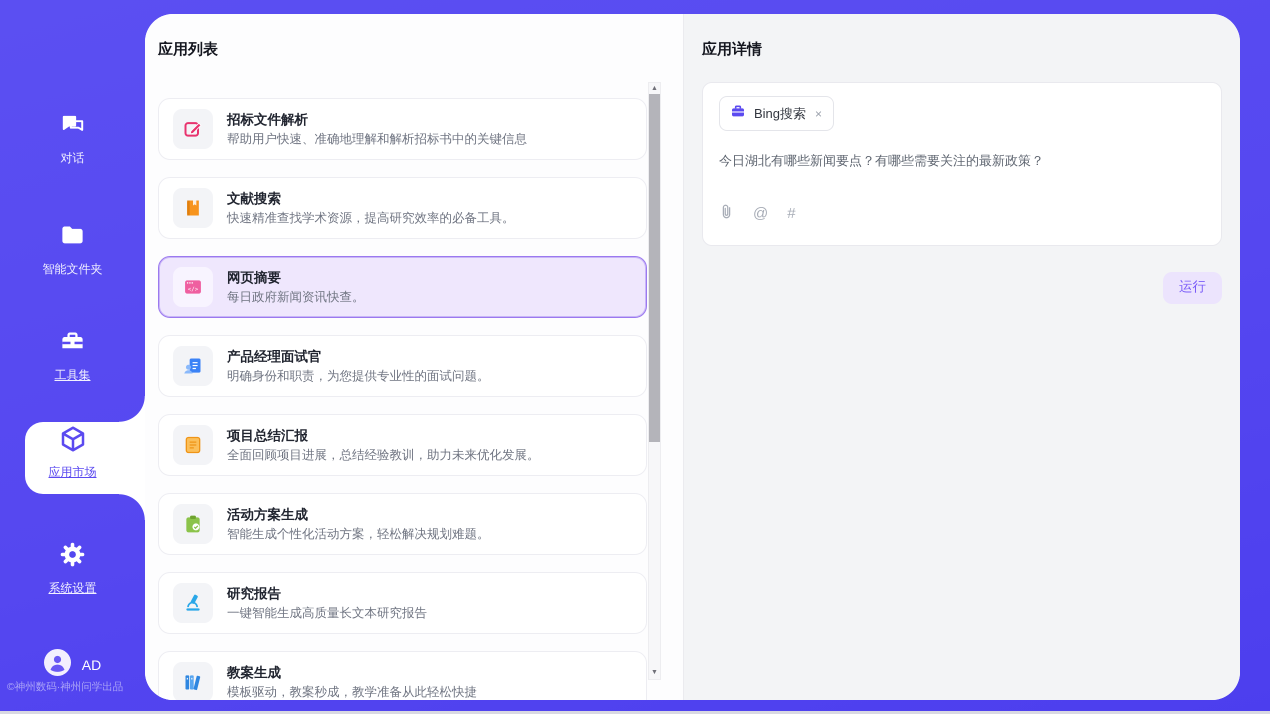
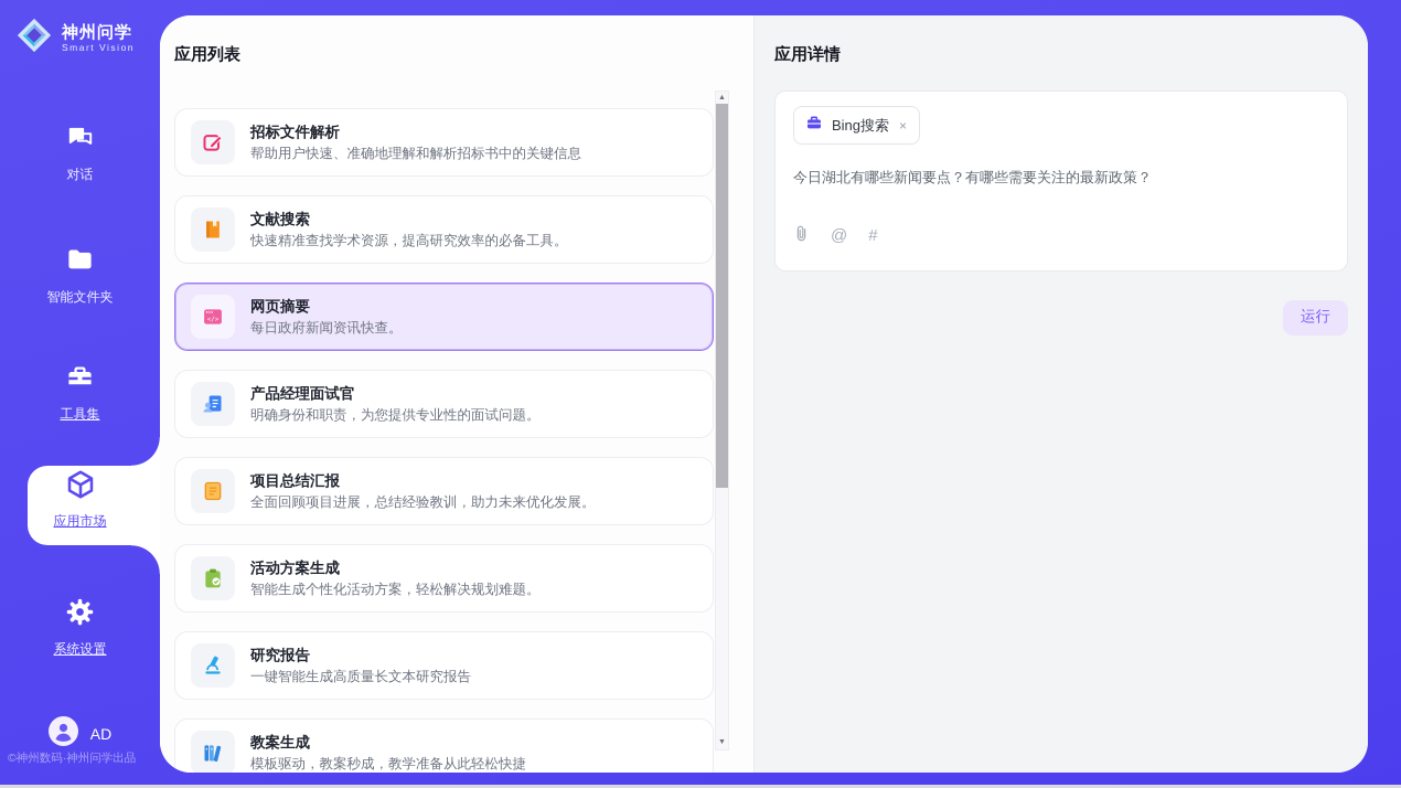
+ 神州问学
+ Smart Vision
  对话
  智能文件夹
  工具集
  应用市场
  系统设置
  AD
  ©神州数码·神州问学出品
  应用列表
  招标文件解析
  帮助用户快速、准确地理解和解析招标书中的关键信息
  文献搜索
  快速精准查找学术资源，提高研究效率的必备工具。
  网页摘要
  每日政府新闻资讯快查。
  产品经理面试官
  明确身份和职责，为您提供专业性的面试问题。
  项目总结汇报
  全面回顾项目进展，总结经验教训，助力未来优化发展。
  活动方案生成
  智能生成个性化活动方案，轻松解决规划难题。
  研究报告
  一键智能生成高质量长文本研究报告
  教案生成
  模板驱动，教案秒成，教学准备从此轻松快捷
  应用详情
  Bing搜索
  ×
  今日湖北有哪些新闻要点？有哪些需要关注的最新政策？
  @
  #
  运行
